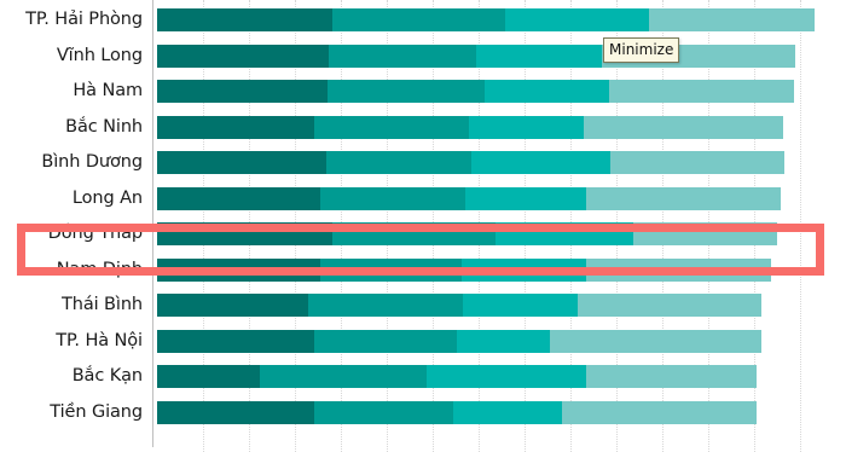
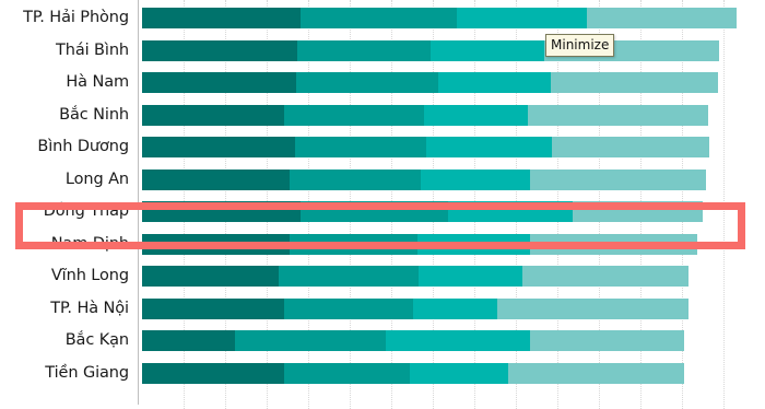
  TP. Hải Phòng
- Vĩnh Long
+ Thái Bình
  Hà Nam
  Bắc Ninh
  Bình Dương
  Long An
  Đồng Tháp
  Nam Định
- Thái Bình
+ Vĩnh Long
  TP. Hà Nội
  Bắc Kạn
  Tiền Giang
  Minimize
